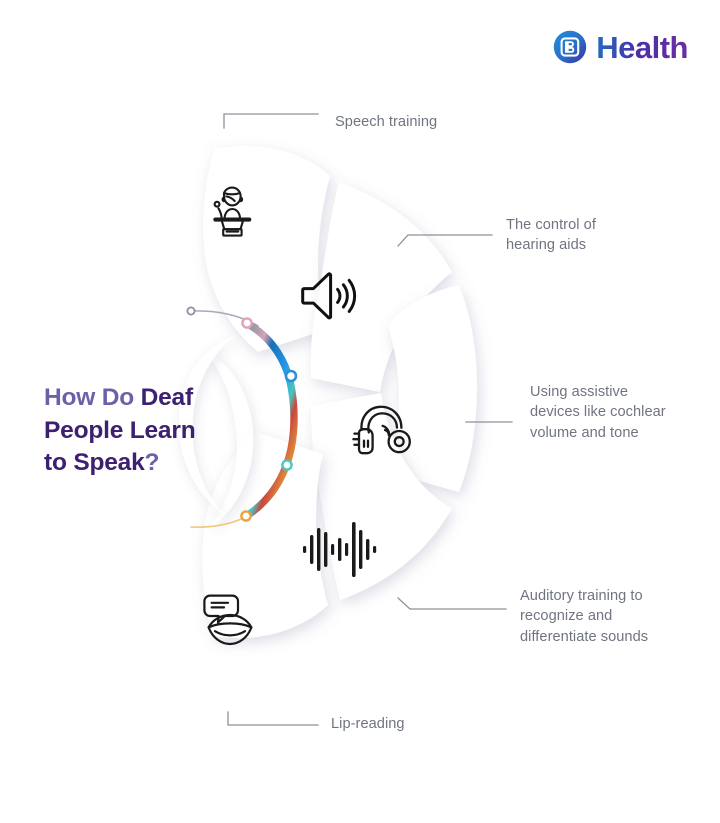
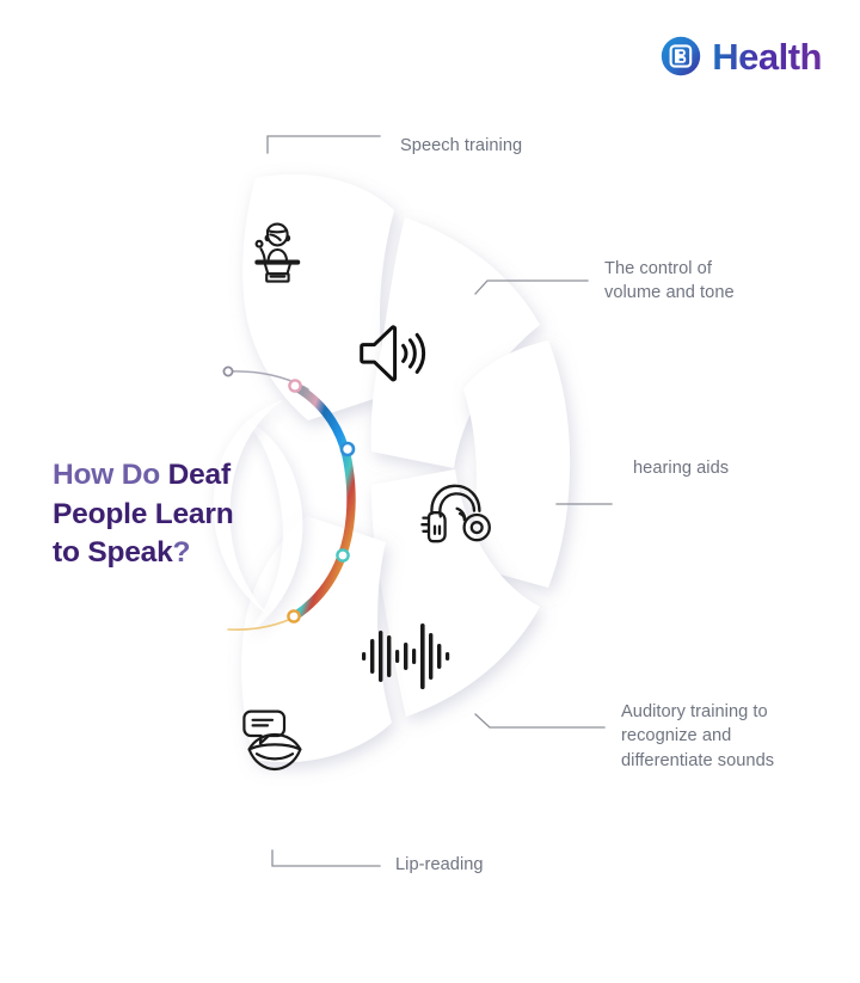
  Health
  How Do Deaf
  People Learn
  to Speak?
  Speech training
  The control of
- hearing aids
+ volume and tone
- Using assistive
- devices like cochlear
- volume and tone
+ hearing aids
  Auditory training to
  recognize and
  differentiate sounds
  Lip-reading
